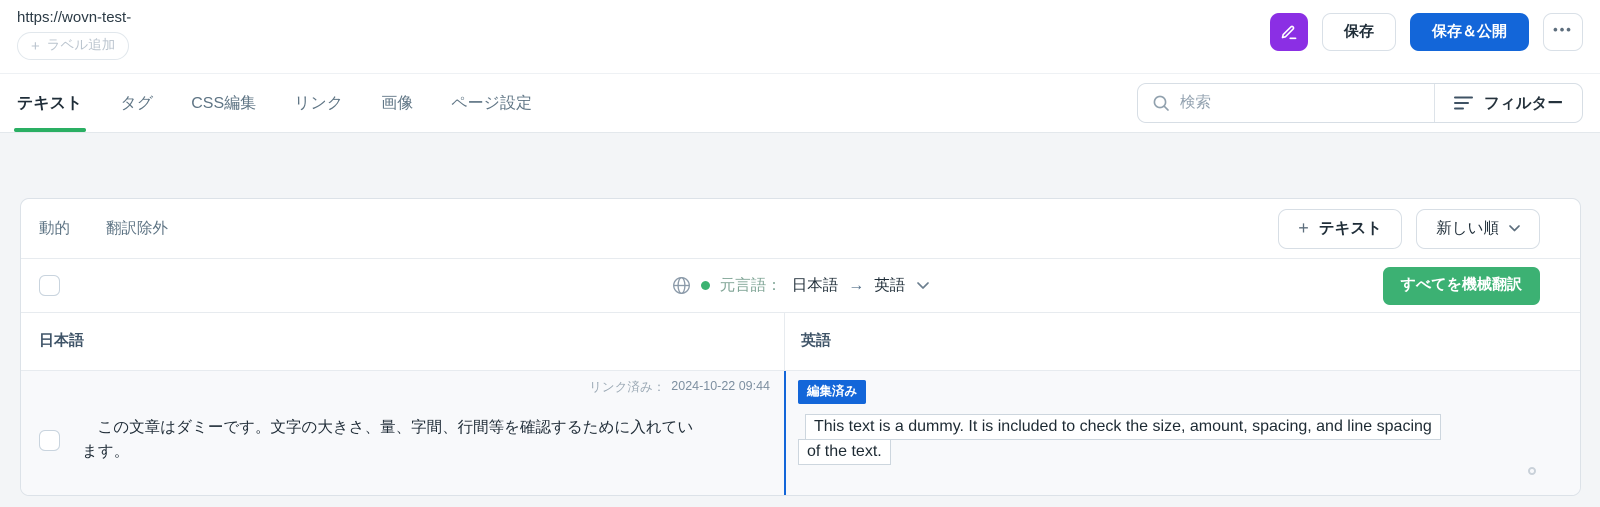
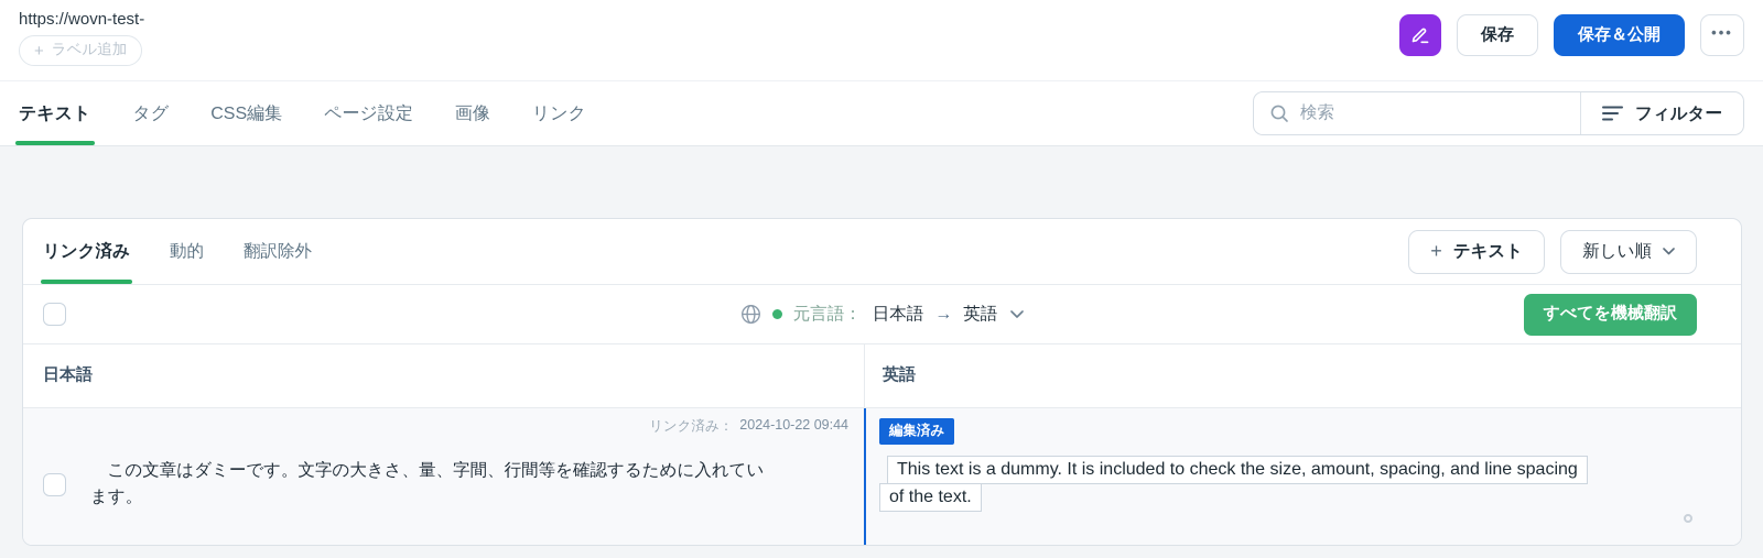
  https://wovn-test-
  +
  ラベル追加
  保存
  保存＆公開
  •••
  テキスト
  タグ
  CSS編集
- リンク
+ ページ設定
  画像
- ページ設定
+ リンク
  検索
  フィルター
+ リンク済み
  動的
  翻訳除外
  +
  テキスト
  新しい順
  元言語：
  日本語
  →
  英語
  すべてを機械翻訳
  日本語
  英語
  リンク済み：
  2024-10-22 09:44
  この文章はダミーです。文字の大きさ、量、字間、行間等を確認するために入れてい
  ます。
  編集済み
  This text is a dummy. It is included to check the size, amount, spacing, and line spacing
  of the text.
